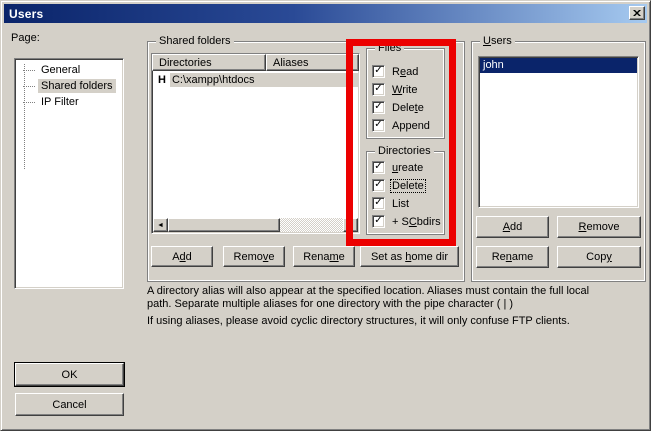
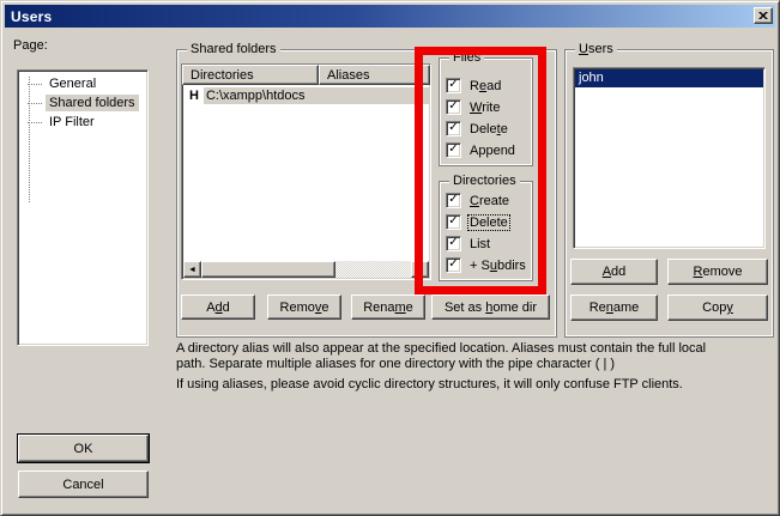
  Users
  Page:
  General
  Shared folders
  IP Filter
  OK
  Cancel
  Shared folders
  Directories
  Aliases
  H
  C:\xampp\htdocs
  Add
  Remove
  Rename
  Set as home dir
  Files
  Read
  Write
  Delete
  Append
  Directories
- ureate
+ Create
  Delete
  List
- + SCbdirs
+ + Subdirs
  Users
  john
  Add
  Remove
  Rename
  Copy
  A directory alias will also appear at the specified location. Aliases must contain the full local
  path. Separate multiple aliases for one directory with the pipe character ( | )
  If using aliases, please avoid cyclic directory structures, it will only confuse FTP clients.
